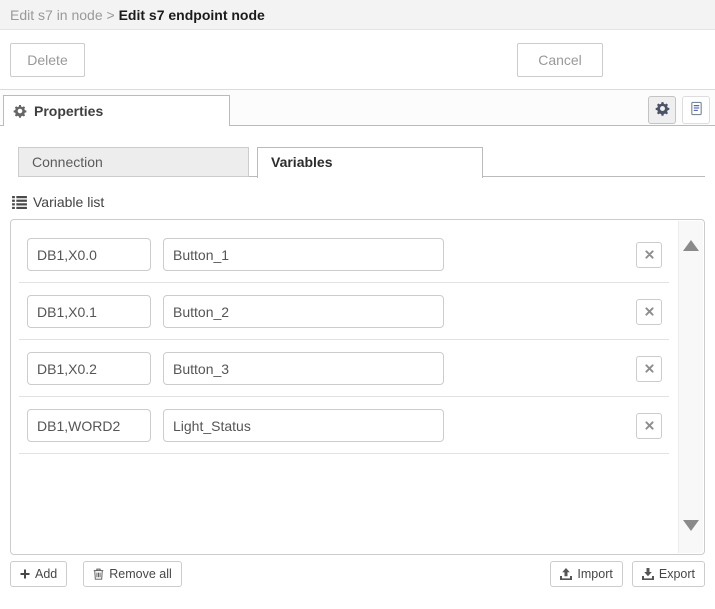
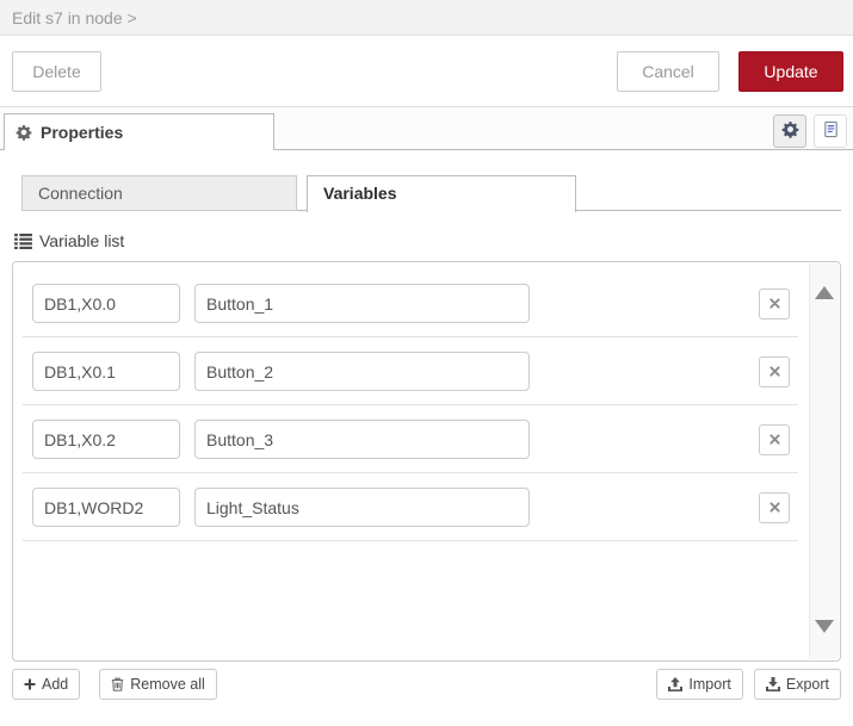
  Edit s7 in node
  >
- Edit s7 endpoint node
  Delete
  Cancel
+ Update
  Properties
  Connection
  Variables
  Variable list
  DB1,X0.0
  Button_1
  DB1,X0.1
  Button_2
  DB1,X0.2
  Button_3
  DB1,WORD2
  Light_Status
  Add
  Remove all
  Import
  Export
